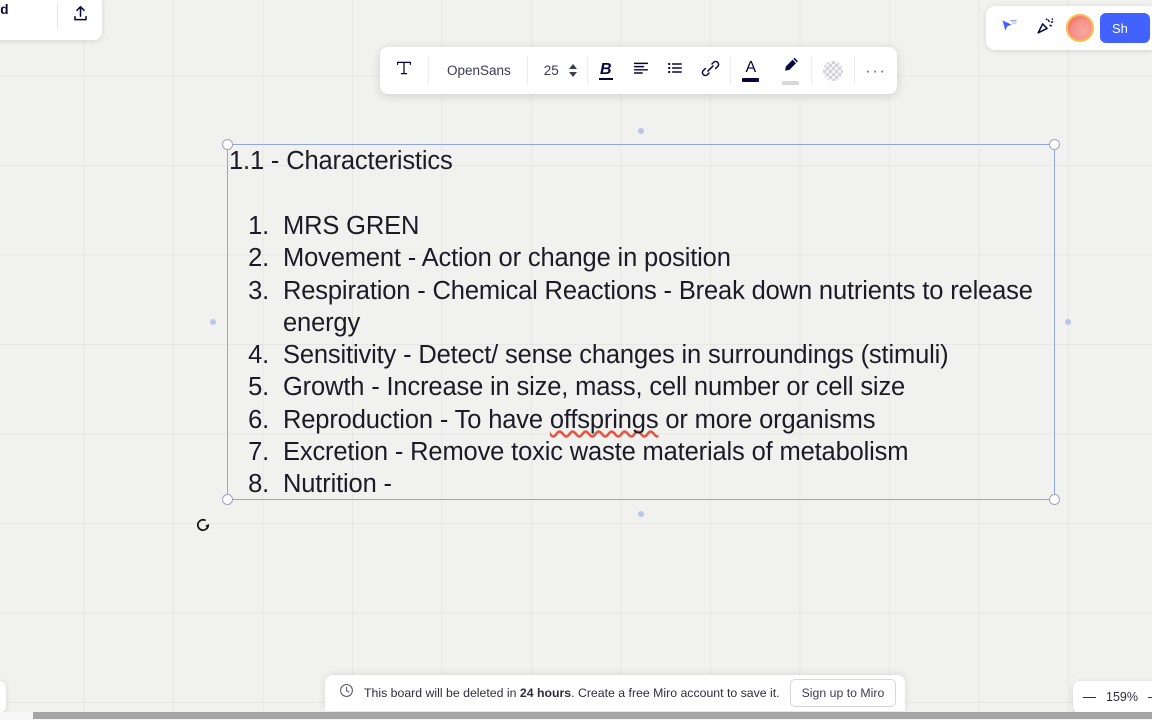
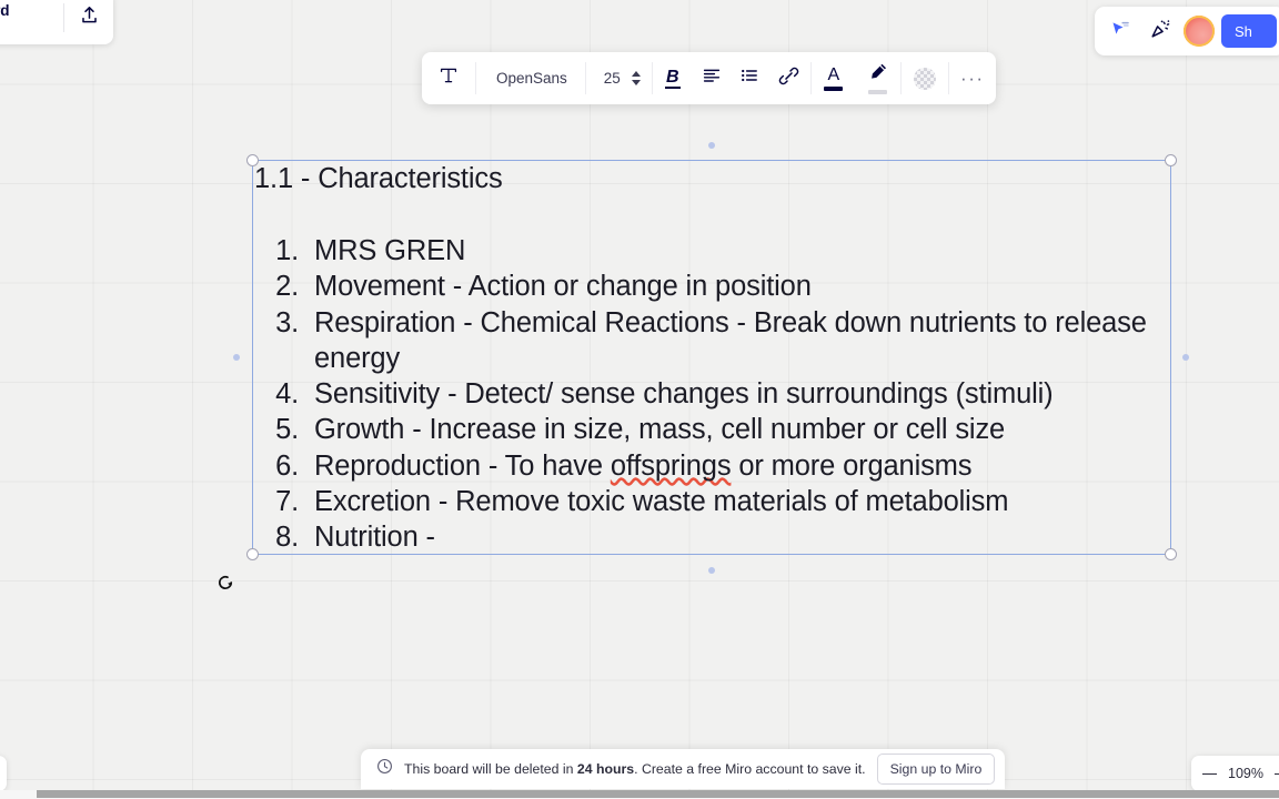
  1.1 - Characteristics
  MRS GREN
  Movement - Action or change in position
  Respiration - Chemical Reactions - Break down nutrients to release energy
  Sensitivity - Detect/ sense changes in surroundings (stimuli)
  Growth - Increase in size, mass, cell number or cell size
  Reproduction - To have offsprings or more organisms
  Excretion - Remove toxic waste materials of metabolism
  Nutrition -
  Sh
  OpenSans
  25
  B
  A
  ···
  This board will be deleted in 24 hours. Create a free Miro account to save it.
  Sign up to Miro
- 159%
+ 109%
